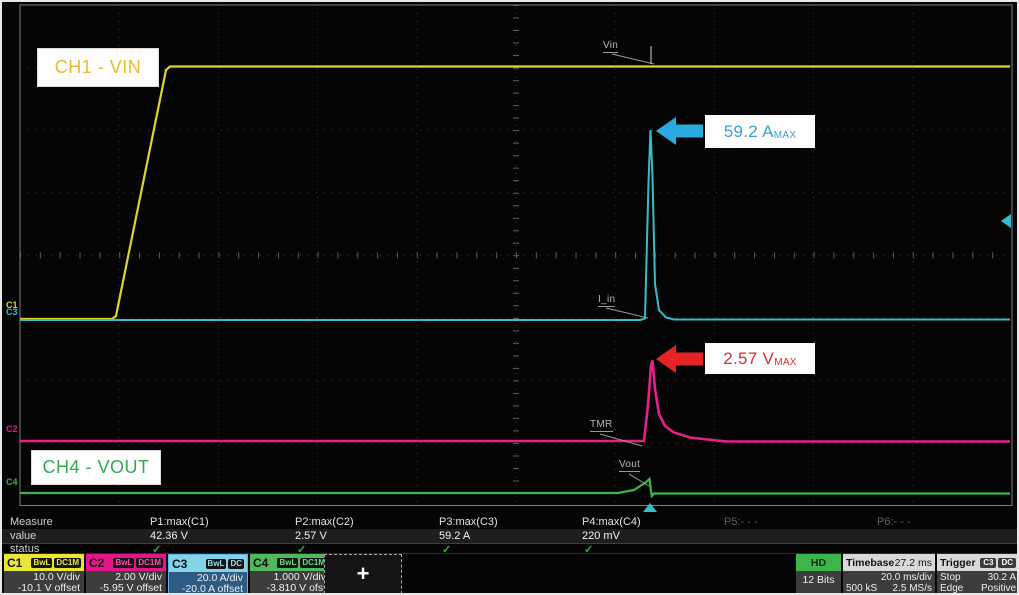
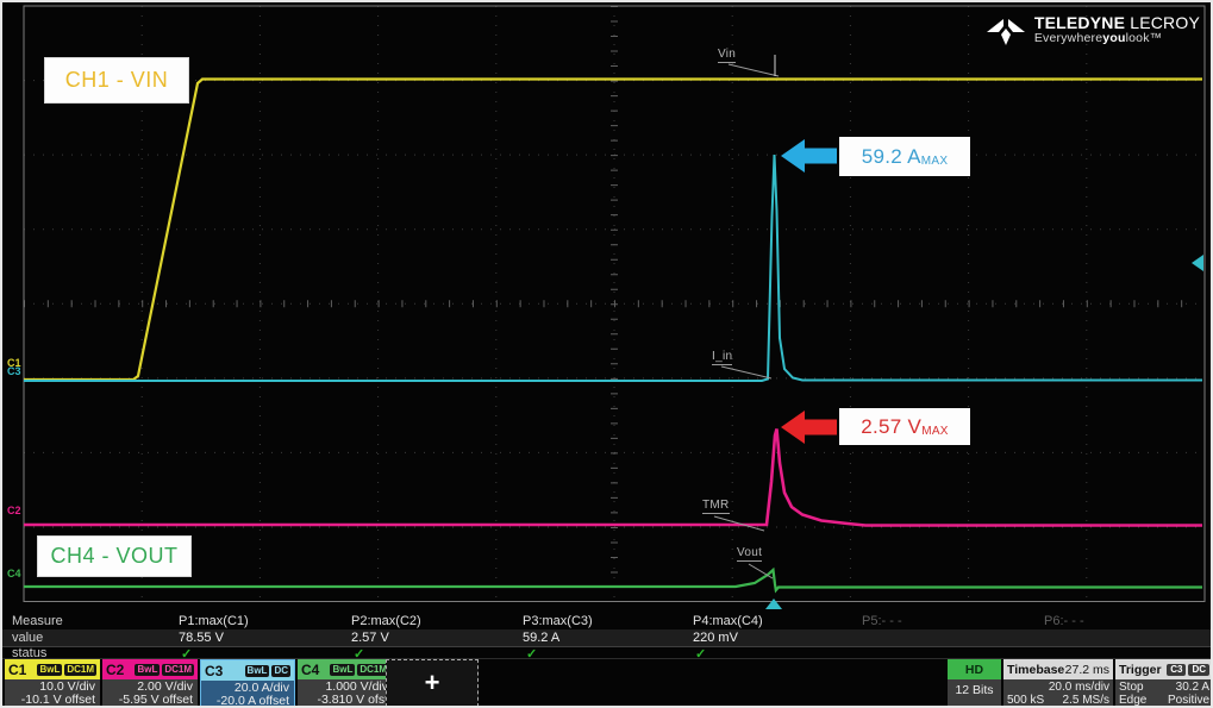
  Vin
  I_in
  TMR
  Vout
  C1
  C3
  C2
  C4
  CH1 - VIN
  CH4 - VOUT
  59.2 A
  MAX
  2.57 V
  MAX
+ TELEDYNE LECROY
+ Everywhereyoulook™
  Measure
  P1:max(C1)
  P2:max(C2)
  P3:max(C3)
  P4:max(C4)
  P5:- - -
  P6:- - -
  value
- 42.36 V
+ 78.55 V
  2.57 V
  59.2 A
  220 mV
  status
  ✓
  ✓
  ✓
  ✓
  C1
  BwL
  DC1M
  10.0 V/div
  -10.1 V offset
  C2
  BwL
  DC1M
  2.00 V/div
  -5.95 V offset
  C3
  BwL
  DC
  20.0 A/div
  -20.0 A offset
  C4
  BwL
  DC1M
  1.000 V/di
  -3.810 V ofs
  +
  HD
  12 Bits
  Timebase
  27.2 ms
  20.0 ms/div
  500 kS
  2.5 MS/s
  Trigger
  C3
  DC
  Stop
  30.2 A
  Edge
  Positive
